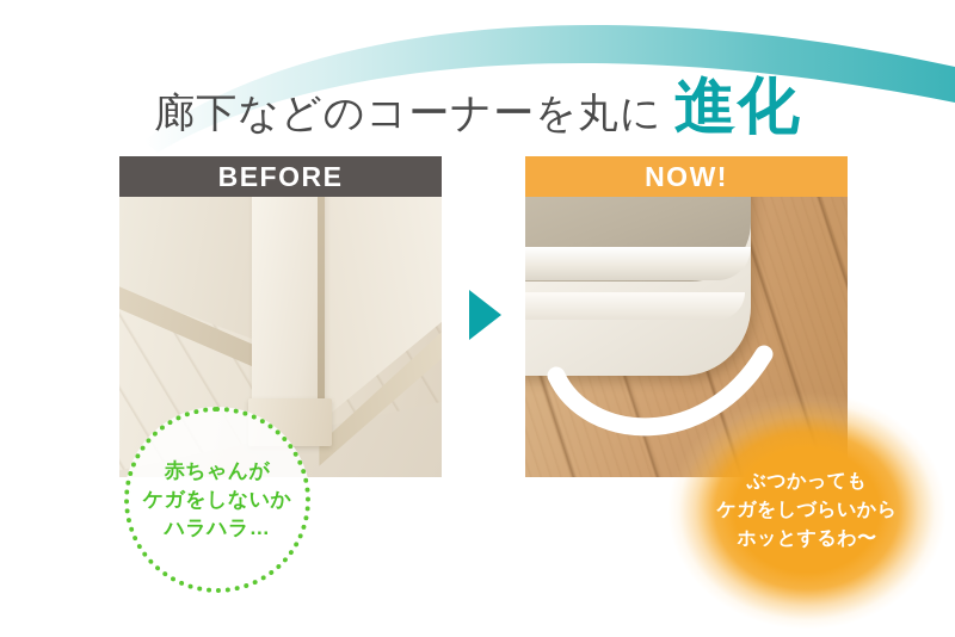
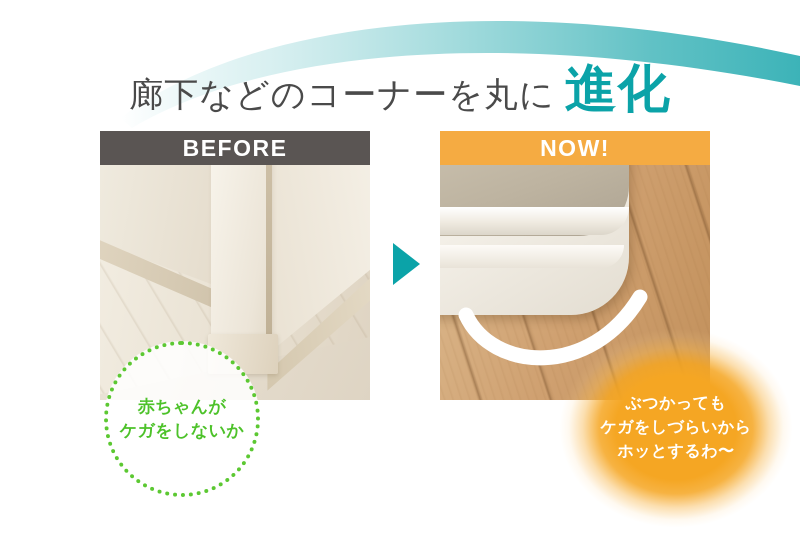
  廊下などのコーナーを丸に 進化
  BEFORE
  NOW!
  赤ちゃんが
  ケガをしないか
- ハラハラ…
  ぶつかっても
  ケガをしづらいから
  ホッとするわ〜
